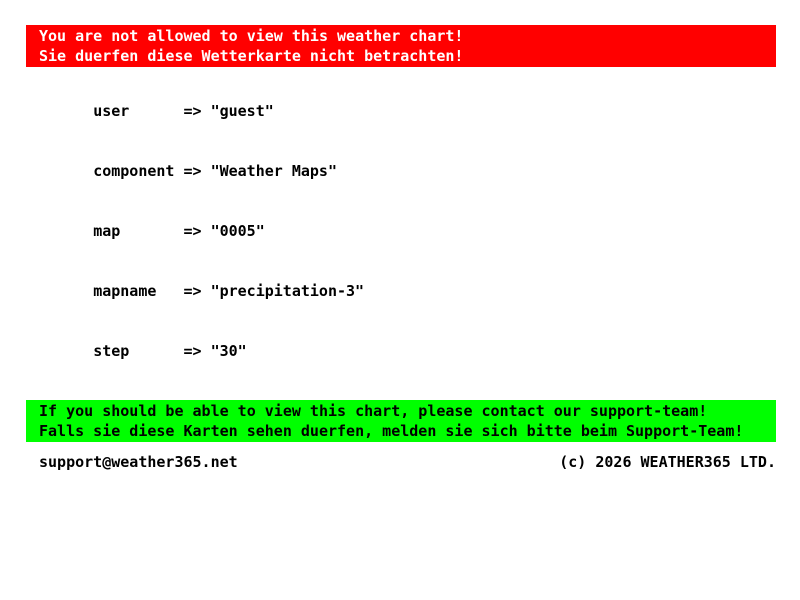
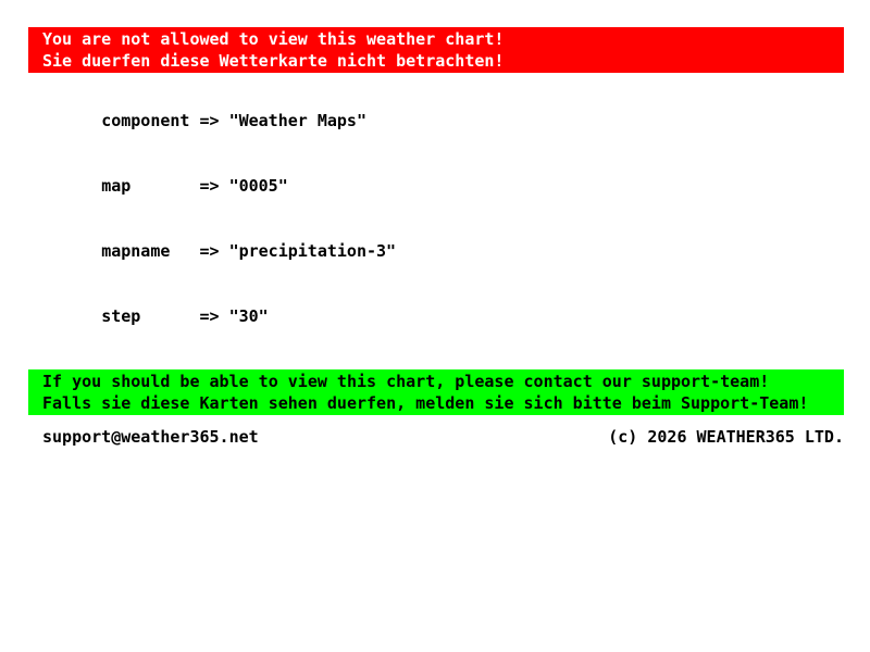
  You are not allowed to view this weather chart!
  Sie duerfen diese Wetterkarte nicht betrachten!
- user => "guest"
  component => "Weather Maps"
  map => "0005"
  mapname => "precipitation-3"
  step => "30"
  If you should be able to view this chart, please contact our support-team!
  Falls sie diese Karten sehen duerfen, melden sie sich bitte beim Support-Team!
  support@weather365.net
  (c) 2026 WEATHER365 LTD.
